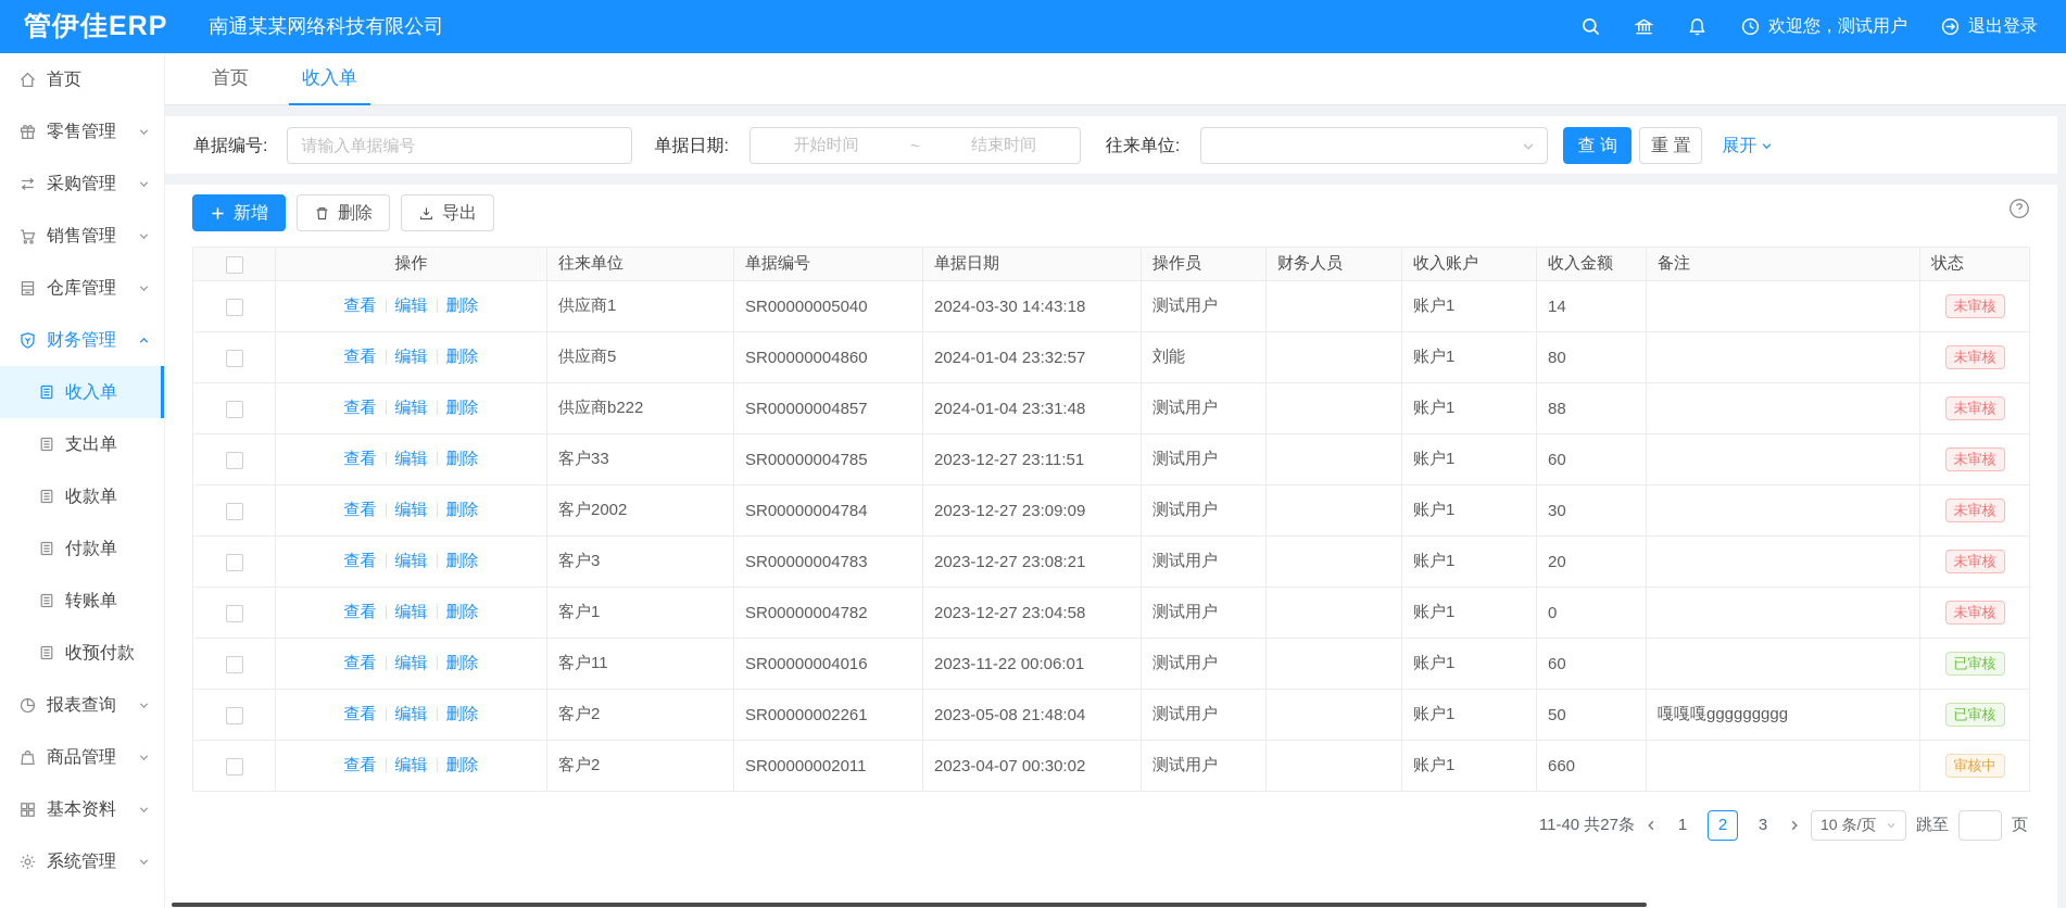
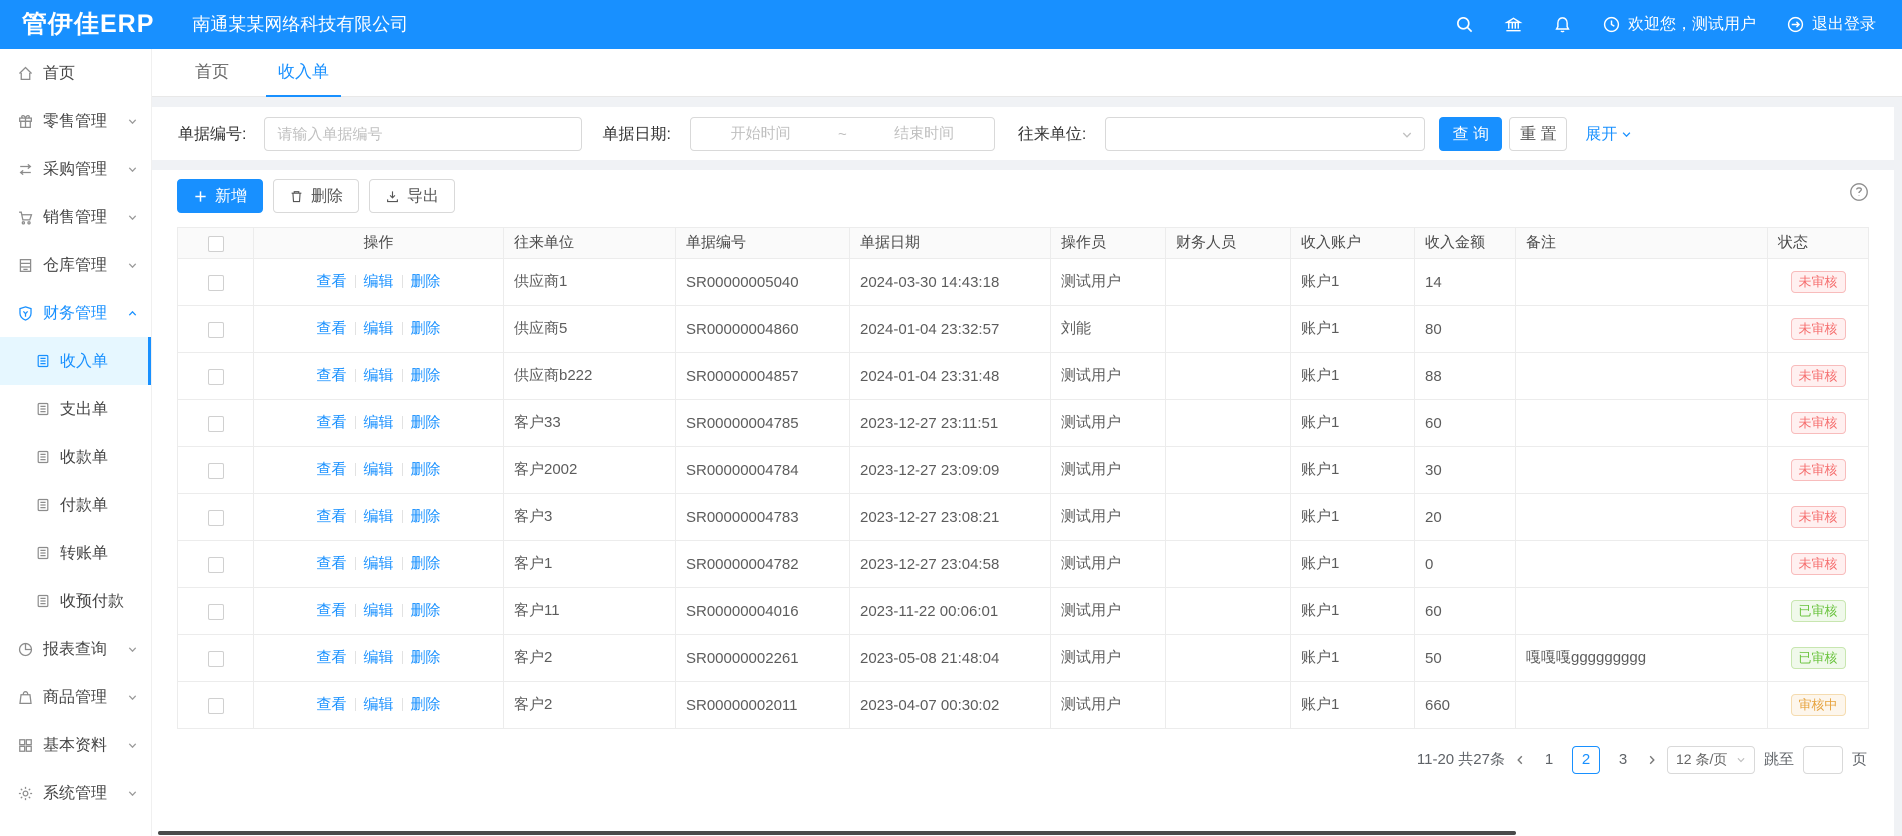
  管伊佳ERP
  南通某某网络科技有限公司
  欢迎您，测试用户
  退出登录
  首页
  零售管理
  采购管理
  销售管理
  仓库管理
  财务管理
  收入单
  支出单
  收款单
  付款单
  转账单
  收预付款
  报表查询
  商品管理
  基本资料
  系统管理
  首页
  收入单
  单据编号:
  请输入单据编号
  单据日期:
  开始时间
  ~
  结束时间
  往来单位:
  查 询
  重 置
  展开
  新增
  删除
  导出
  	操作	往来单位	单据编号	单据日期	操作员	财务人员	收入账户	收入金额	备注	状态
  	查看 编辑 删除	供应商1	SR00000005040	2024-03-30 14:43:18	测试用户		账户1	14		未审核
  	查看 编辑 删除	供应商5	SR00000004860	2024-01-04 23:32:57	刘能		账户1	80		未审核
  	查看 编辑 删除	供应商b222	SR00000004857	2024-01-04 23:31:48	测试用户		账户1	88		未审核
  	查看 编辑 删除	客户33	SR00000004785	2023-12-27 23:11:51	测试用户		账户1	60		未审核
  	查看 编辑 删除	客户2002	SR00000004784	2023-12-27 23:09:09	测试用户		账户1	30		未审核
  	查看 编辑 删除	客户3	SR00000004783	2023-12-27 23:08:21	测试用户		账户1	20		未审核
  	查看 编辑 删除	客户1	SR00000004782	2023-12-27 23:04:58	测试用户		账户1	0		未审核
  	查看 编辑 删除	客户11	SR00000004016	2023-11-22 00:06:01	测试用户		账户1	60		已审核
  	查看 编辑 删除	客户2	SR00000002261	2023-05-08 21:48:04	测试用户		账户1	50	嘎嘎嘎ggggggggg	已审核
  	查看 编辑 删除	客户2	SR00000002011	2023-04-07 00:30:02	测试用户		账户1	660		审核中
- 11-40 共27条
+ 11-20 共27条
  1
  2
  3
- 10 条/页
+ 12 条/页
  跳至
  页
